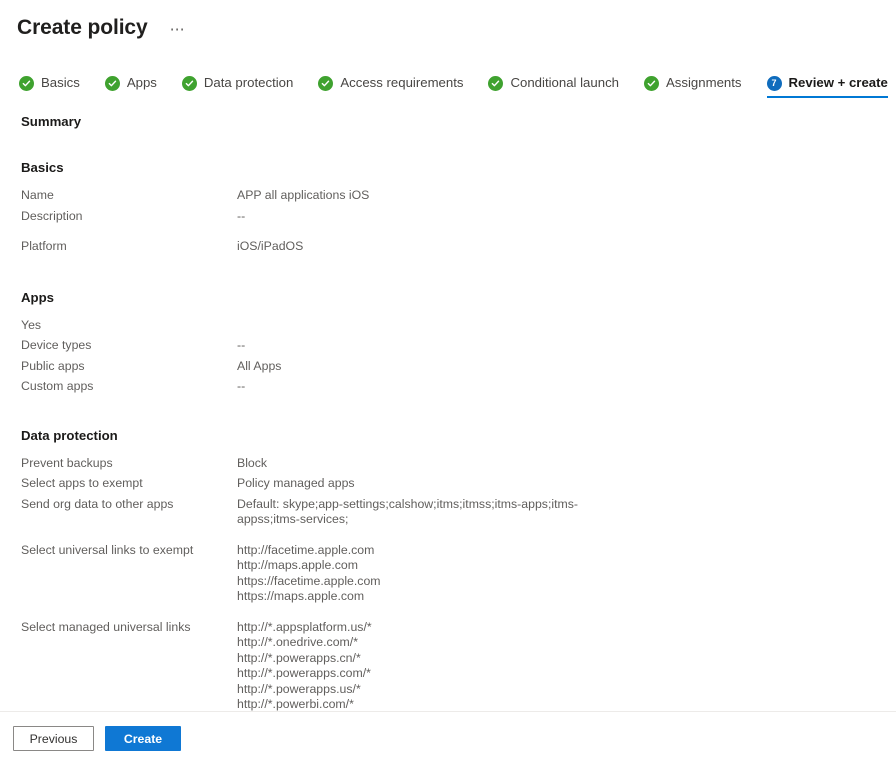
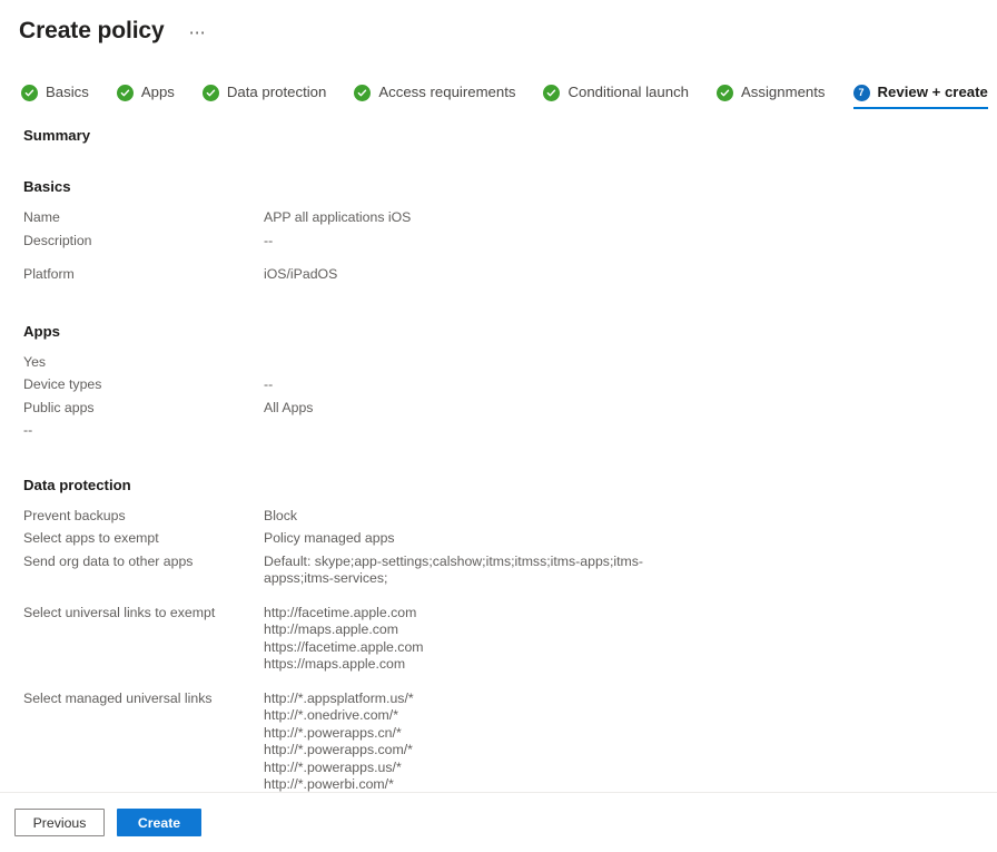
  Create policy
  ⋯
  Basics
  Apps
  Data protection
  Access requirements
  Conditional launch
  Assignments
  7
  Review + create
  Summary
  Basics
  Name
  APP all applications iOS
  Description
  --
  Platform
  iOS/iPadOS
  Apps
  Yes
  Device types
  --
  Public apps
  All Apps
- Custom apps
  --
  Data protection
  Prevent backups
  Block
  Select apps to exempt
  Policy managed apps
  Send org data to other apps
  Default: skype;app-settings;calshow;itms;itmss;itms-apps;itms-appss;itms-services;
  Select universal links to exempt
  http://facetime.apple.com
  http://maps.apple.com
  https://facetime.apple.com
  https://maps.apple.com
  Select managed universal links
  http://*.appsplatform.us/*
  http://*.onedrive.com/*
  http://*.powerapps.cn/*
  http://*.powerapps.com/*
  http://*.powerapps.us/*
  http://*.powerbi.com/*
  Previous
  Create
